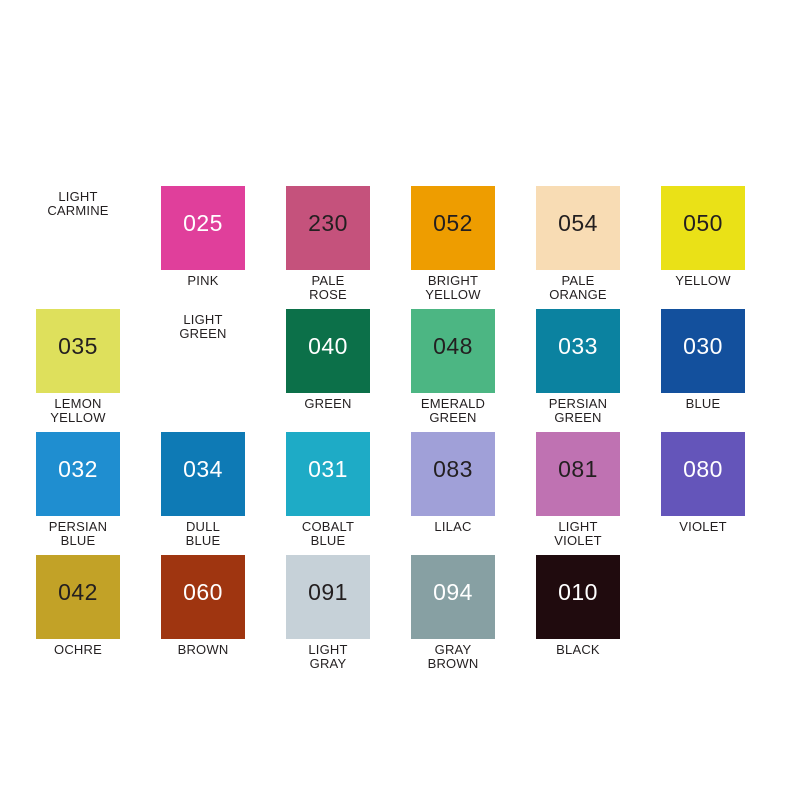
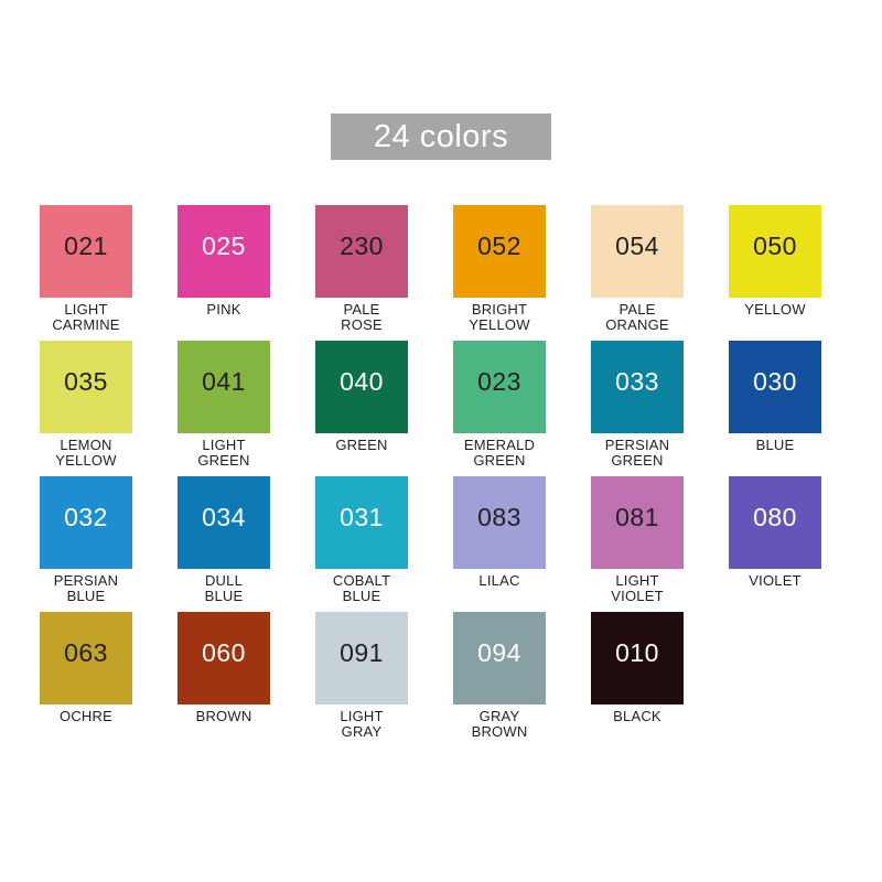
+ 24 colors
+ 021
  LIGHT
  CARMINE
  025
  PINK
  230
  PALE
  ROSE
  052
  BRIGHT
  YELLOW
  054
  PALE
  ORANGE
  050
  YELLOW
  035
  LEMON
  YELLOW
+ 041
  LIGHT
  GREEN
  040
  GREEN
- 048
+ 023
  EMERALD
  GREEN
  033
  PERSIAN
  GREEN
  030
  BLUE
  032
  PERSIAN
  BLUE
  034
  DULL
  BLUE
  031
  COBALT
  BLUE
  083
  LILAC
  081
  LIGHT
  VIOLET
  080
  VIOLET
- 042
+ 063
  OCHRE
  060
  BROWN
  091
  LIGHT
  GRAY
  094
  GRAY
  BROWN
  010
  BLACK
